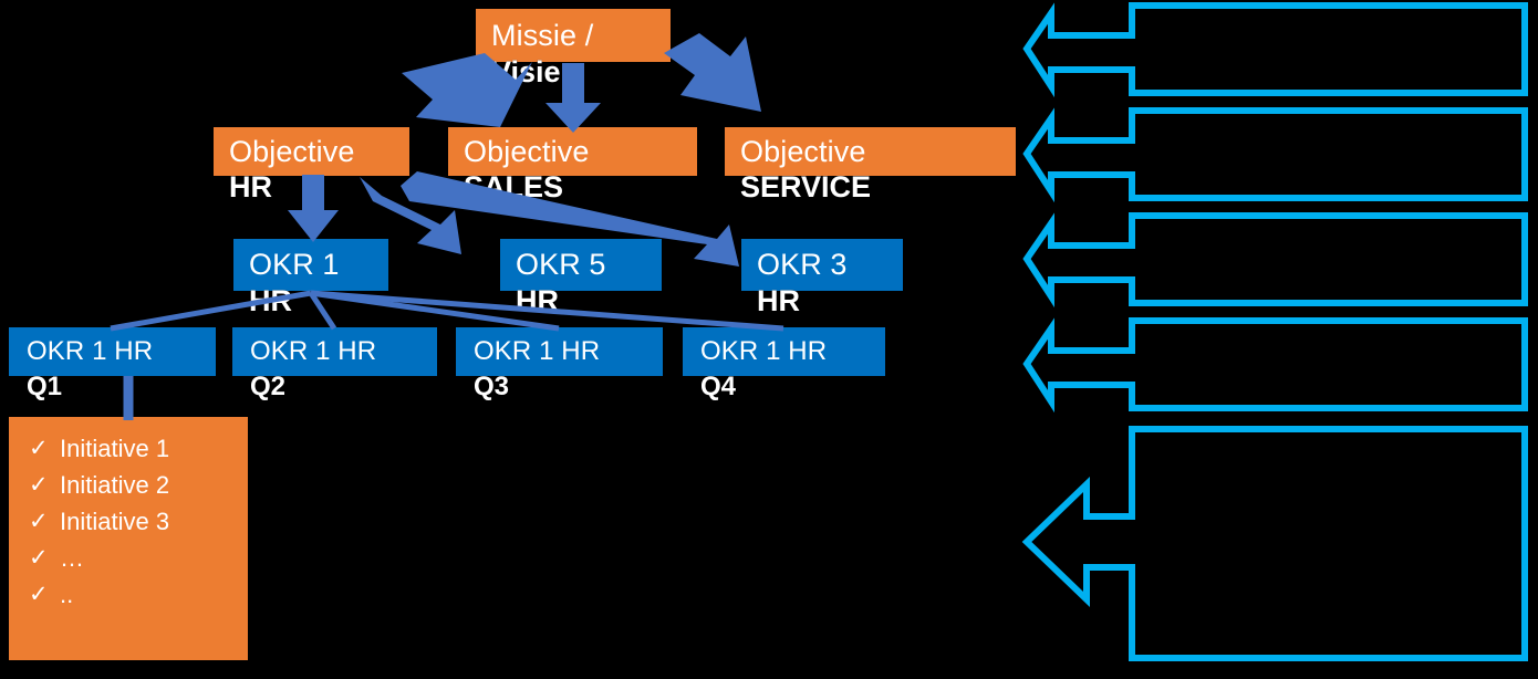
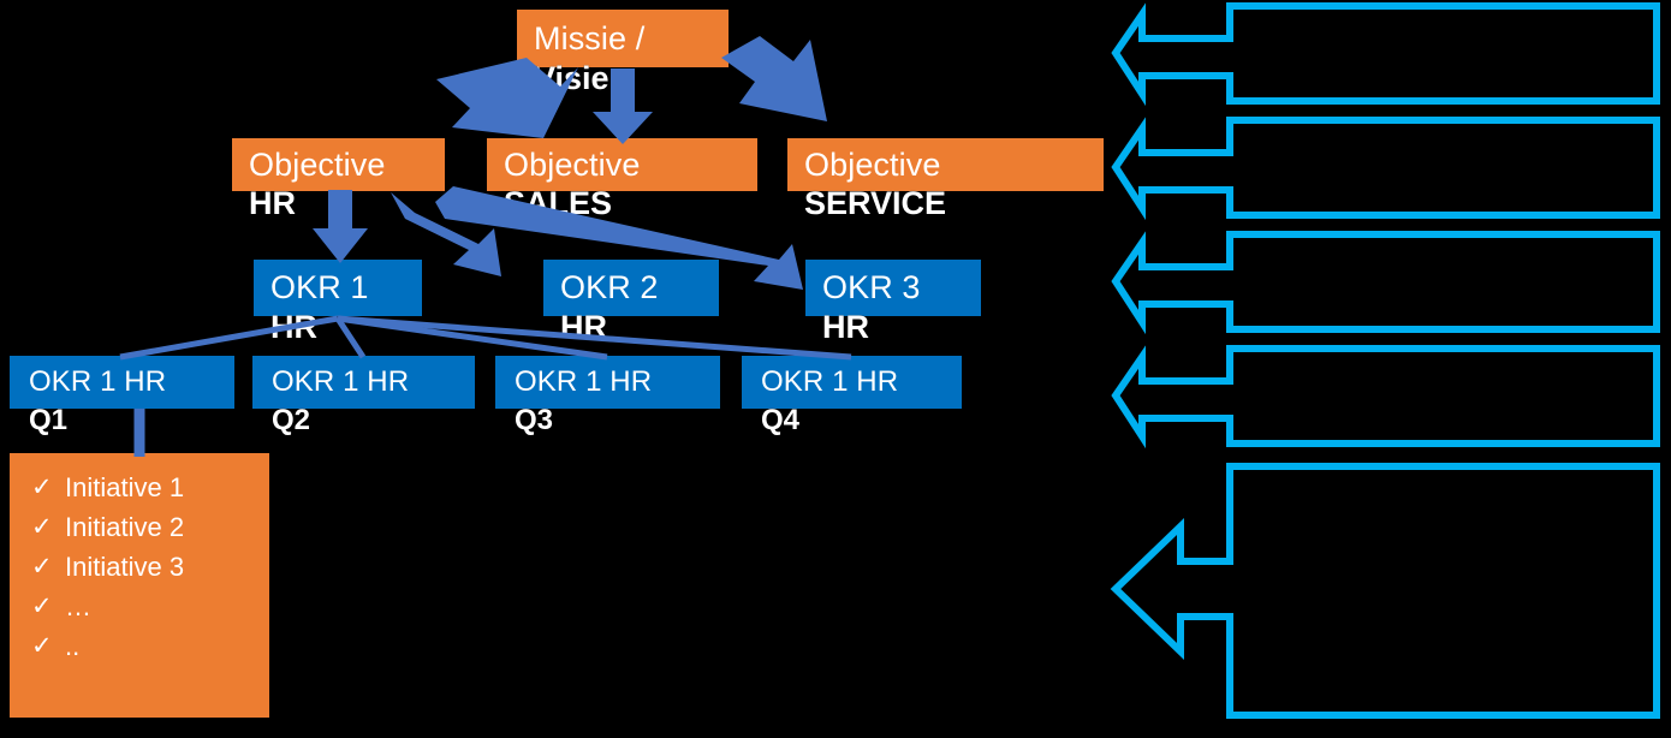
  Missie /
  Objective
  HR
  Objective
  ALES
  Objective
  SERVICE
  OKR 1
- OKR 5
+ OKR 2
  HR
  OKR 3
  HR
  OKR 1 HR
  Q1
  OKR 1 HR
  Q2
  OKR 1 HR
  Q3
  OKR 1 HR
  Q4
  ✓
  Initiative 1
  ✓
  Initiative 2
  ✓
  Initiative 3
  ✓
  …
  ✓
  ..
